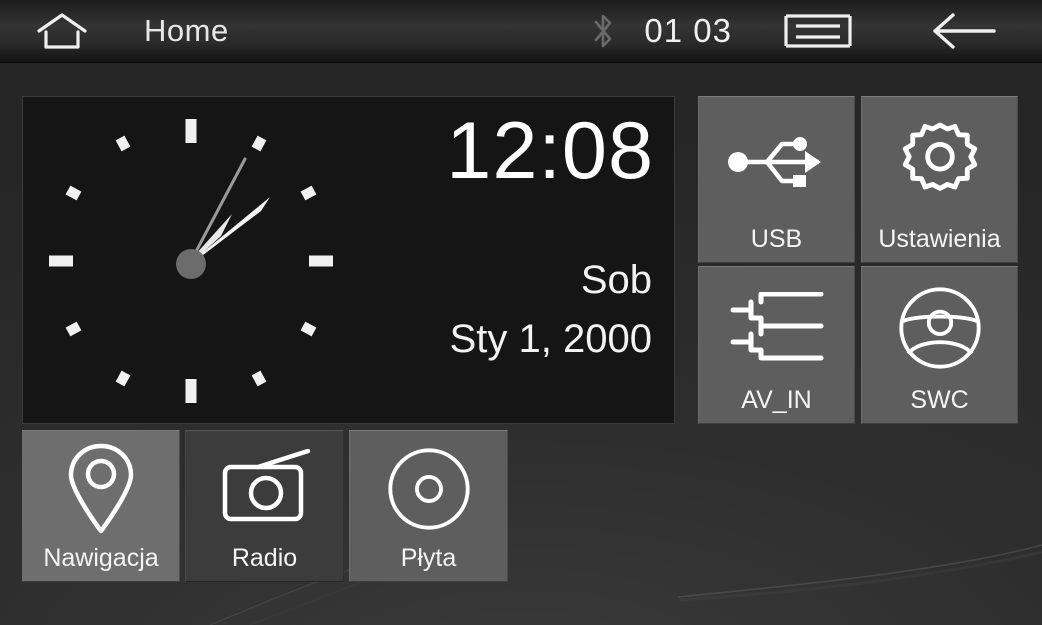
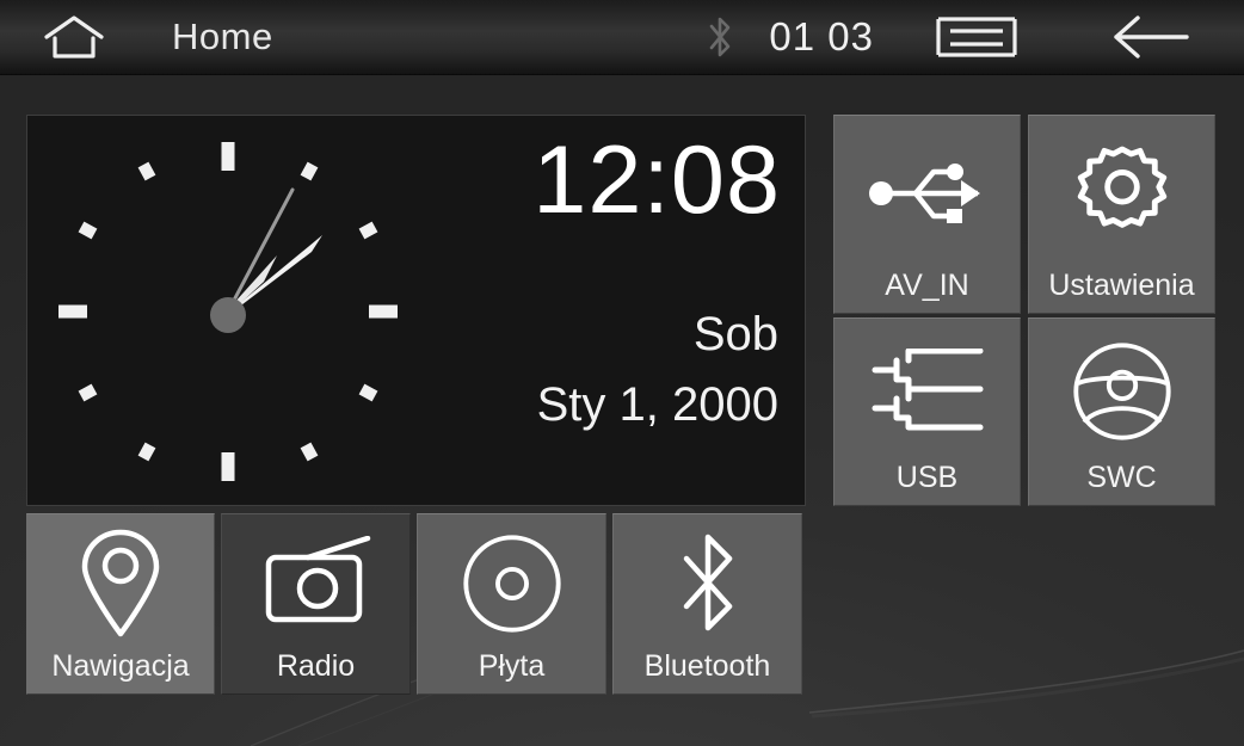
  Home
  01 03
  12:08
  Sob
  Sty 1, 2000
- USB
+ AV_IN
  Ustawienia
- AV_IN
+ USB
  SWC
  Nawigacja
  Radio
  Płyta
+ Bluetooth
